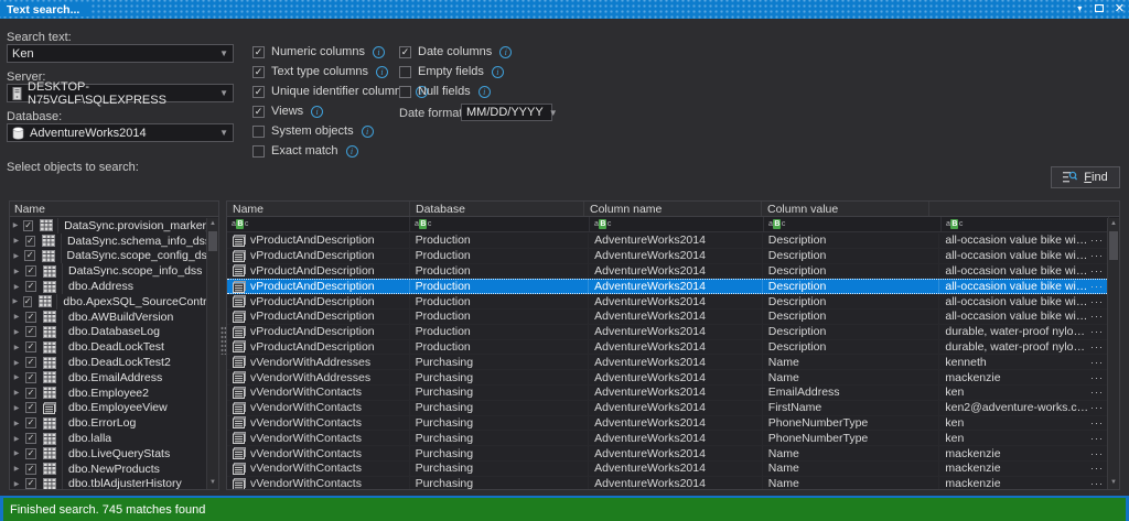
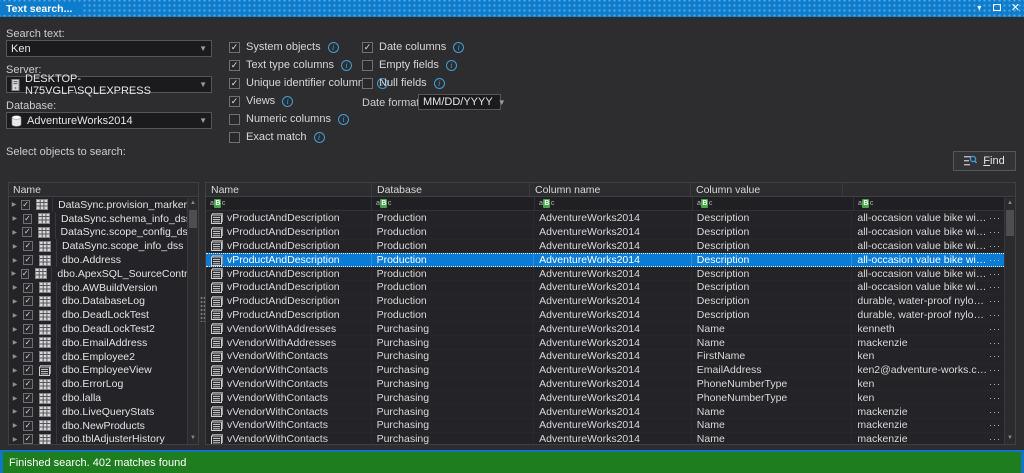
  Text search...
  ✕
  Search text:
  Ken
  ▼
  Server:
  DESKTOP-N75VGLF\SQLEXPRESS
  ▼
  Database:
  AdventureWorks2014
  ▼
  ✓
- Numeric columns
+ System objects
  i
  ✓
  Text type columns
  i
  ✓
  Unique identifier column
  i
  ✓
  Views
  i
- System objects
+ Numeric columns
  i
  Exact match
  i
  ✓
  Date columns
  i
  Empty fields
  i
  Null fields
  i
  Date forma
  MM/DD/YYYY
  ▼
  Select objects to search:
  Name
  ✓
  DataSync.provision_marker
  ✓
  DataSync.schema_info_ds
  ✓
  DataSync.scope_config_ds
  ✓
  DataSync.scope_info_dss
  ✓
  dbo.Address
  ✓
  dbo.ApexSQL_SourceContr
  ✓
  dbo.AWBuildVersion
  ✓
  dbo.DatabaseLog
  ✓
  dbo.DeadLockTest
  ✓
  dbo.DeadLockTest2
  ✓
  dbo.EmailAddress
  ✓
  dbo.Employee2
  ✓
  dbo.EmployeeView
  ✓
  dbo.ErrorLog
  ✓
  dbo.lalla
  ✓
  dbo.LiveQueryStats
  ✓
  dbo.NewProducts
  ✓
  dbo.tblAdjusterHistory
  Find
  Name
  Database
  Column name
  Column value
  vProductAndDescription
  Production
  AdventureWorks2014
  Description
  all-occasion value bike with
  ···
  vProductAndDescription
  Production
  AdventureWorks2014
  Description
  all-occasion value bike with
  ···
  vProductAndDescription
  Production
  AdventureWorks2014
  Description
  all-occasion value bike with
  ···
  vProductAndDescription
  Production
  AdventureWorks2014
  Description
  all-occasion value bike with
  ···
  vProductAndDescription
  Production
  AdventureWorks2014
  Description
  all-occasion value bike with
  ···
  vProductAndDescription
  Production
  AdventureWorks2014
  Description
  all-occasion value bike with
  ···
  vProductAndDescription
  Production
  AdventureWorks2014
  Description
  durable, water-proof nylon c
  ···
  vProductAndDescription
  Production
  AdventureWorks2014
  Description
  durable, water-proof nylon c
  ···
  vVendorWithAddresses
  Purchasing
  AdventureWorks2014
  Name
  kenneth
  ···
  vVendorWithAddresses
  Purchasing
  AdventureWorks2014
  Name
  mackenzie
  ···
  vVendorWithContacts
  Purchasing
  AdventureWorks2014
- EmailAddress
+ FirstName
  ken
  ···
  vVendorWithContacts
  Purchasing
  AdventureWorks2014
- FirstName
+ EmailAddress
  ken2@adventure-works.com
  ···
  vVendorWithContacts
  Purchasing
  AdventureWorks2014
  PhoneNumberType
  ken
  ···
  vVendorWithContacts
  Purchasing
  AdventureWorks2014
  PhoneNumberType
  ken
  ···
  vVendorWithContacts
  Purchasing
  AdventureWorks2014
  Name
  mackenzie
  ···
  vVendorWithContacts
  Purchasing
  AdventureWorks2014
  Name
  mackenzie
  ···
  vVendorWithContacts
  Purchasing
  AdventureWorks2014
  Name
  mackenzie
  ···
- Finished search. 745 matches found
+ Finished search. 402 matches found
